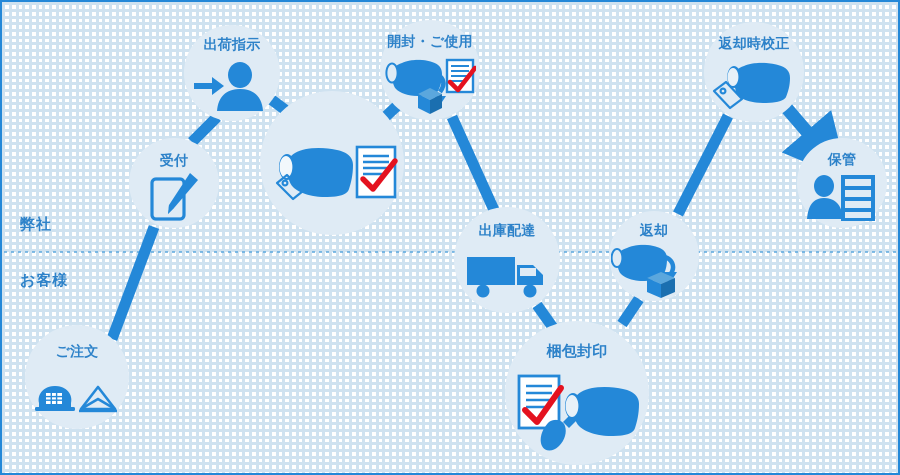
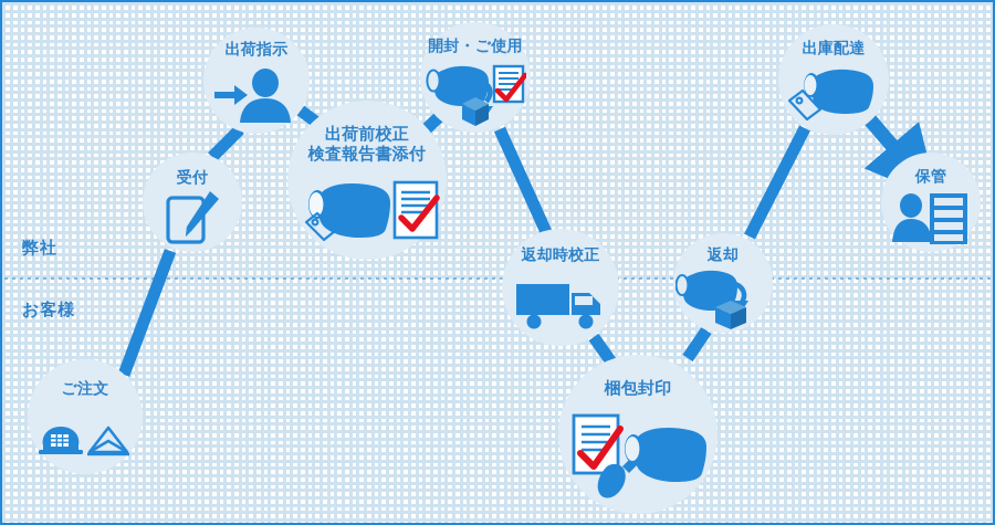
  弊社
  お客様
  ご注文
  受付
  出荷指示
+ 出荷前校正
+ 検査報告書添付
  開封・ご使用
- 出庫配達
+ 返却時校正
  梱包封印
  返却
- 返却時校正
+ 出庫配達
  保管
